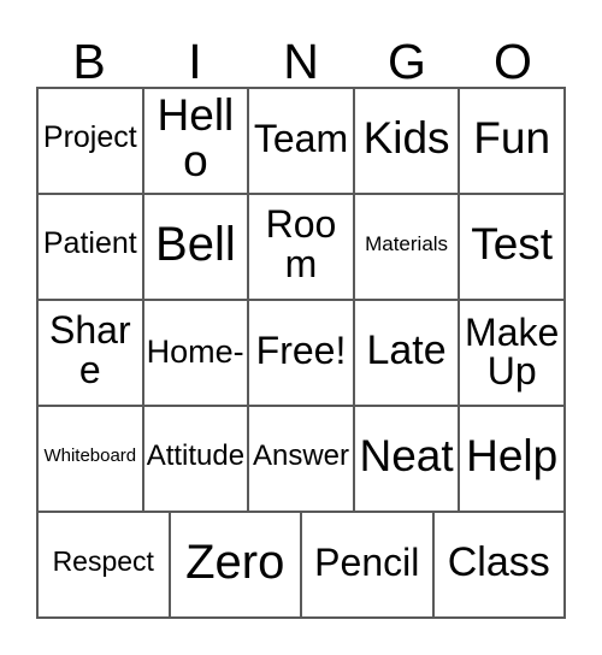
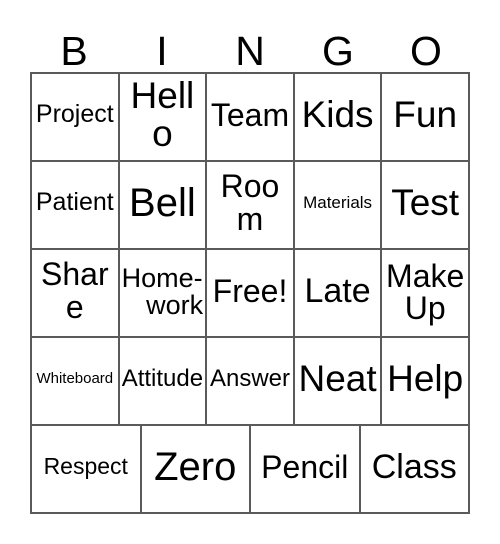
  B
  I
  N
  G
  O
  Project
  Hello
  Team
  Kids
  Fun
  Patient
  Bell
  Room
  Materials
  Test
  Share
  Home-
+ work
  Free!
  Late
  Make
  Up
  Whiteboard
  Attitude
  Answer
  Neat
  Help
  Respect
  Zero
  Pencil
  Class
